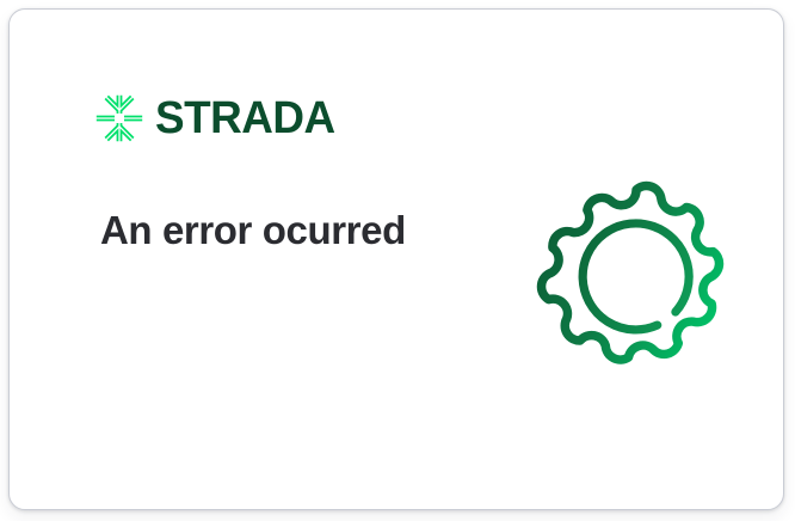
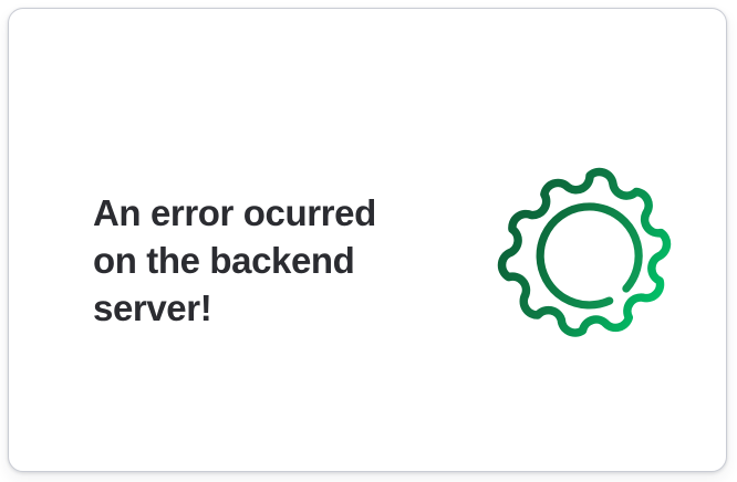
- STRADA
  An error ocurred
+ on the backend
+ server!
